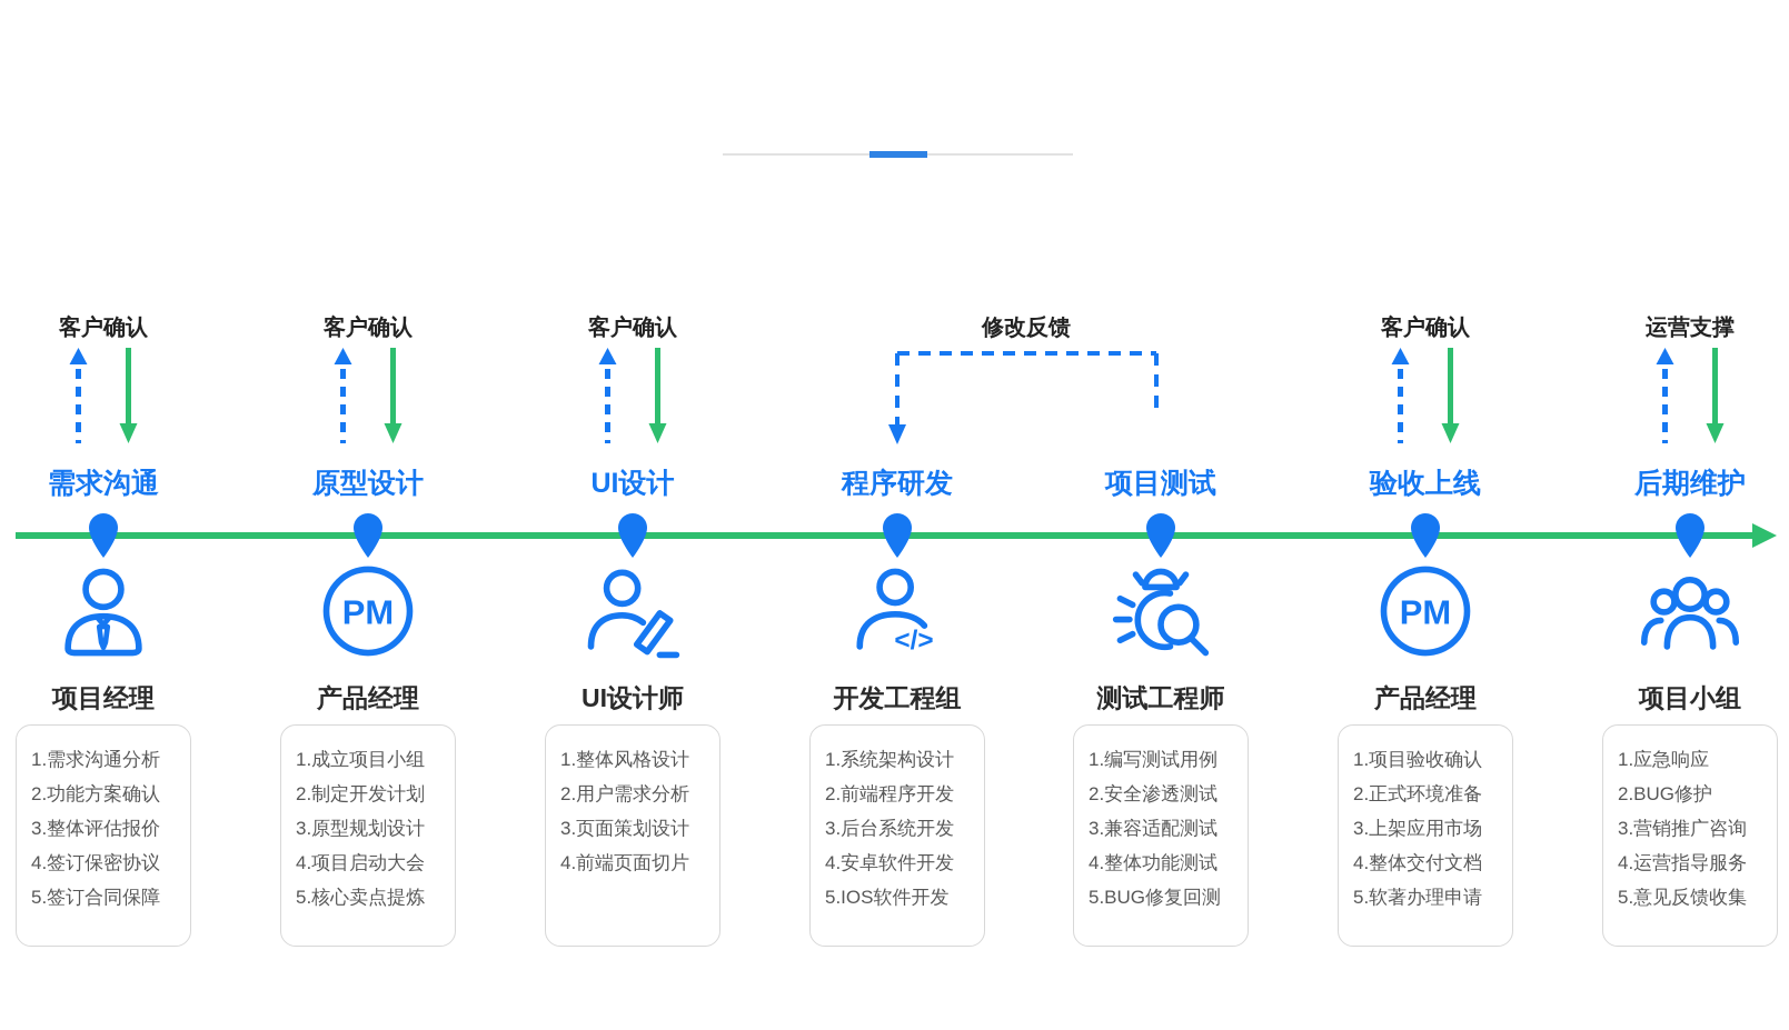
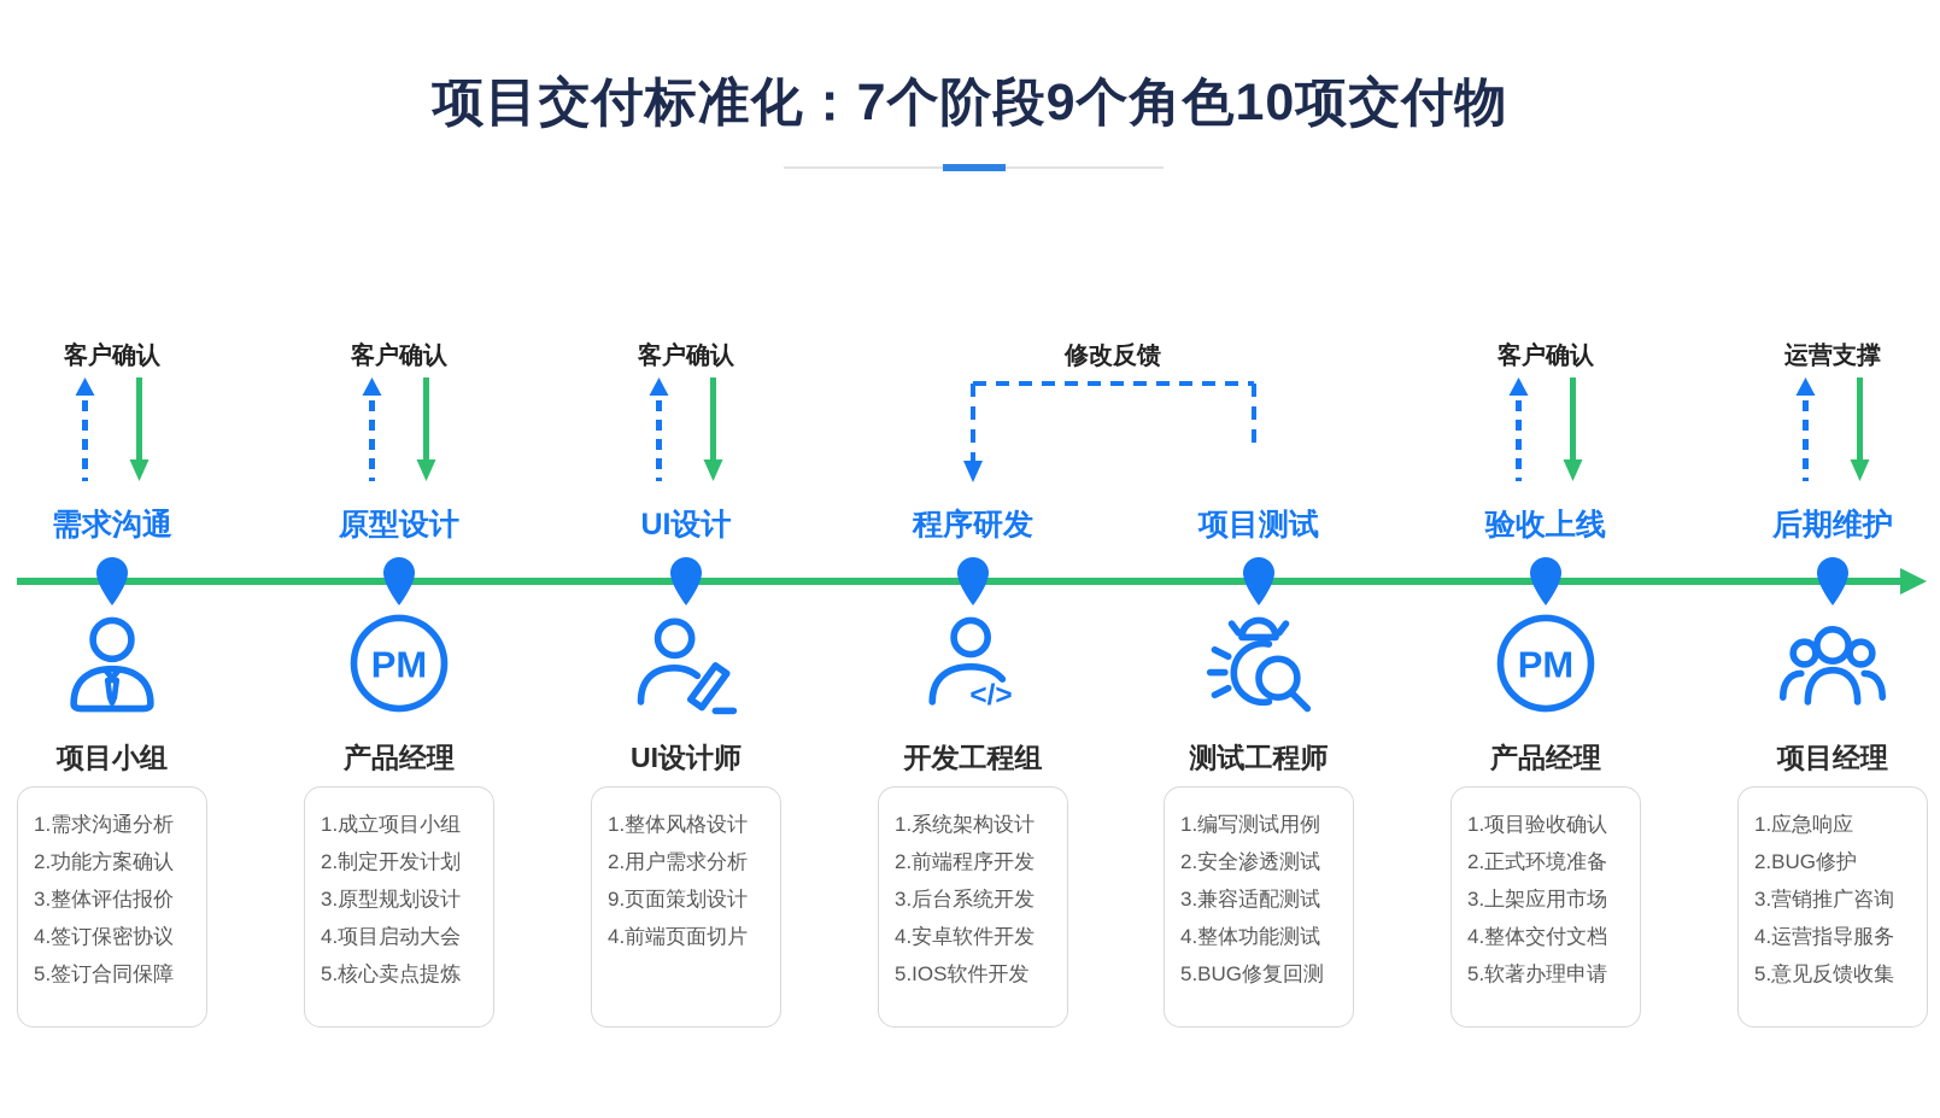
+ 项目交付标准化：7个阶段9个角色10项交付物
  修改反馈
  客户确认
  需求沟通
- 项目经理
+ 项目小组
  1.需求沟通分析
  2.功能方案确认
  3.整体评估报价
  4.签订保密协议
  5.签订合同保障
  客户确认
  原型设计
  PM
  产品经理
  1.成立项目小组
  2.制定开发计划
  3.原型规划设计
  4.项目启动大会
  5.核心卖点提炼
  客户确认
  UI设计
  UI设计师
  1.整体风格设计
  2.用户需求分析
- 3.页面策划设计
+ 9.页面策划设计
  4.前端页面切片
  程序研发
  </>
  开发工程组
  1.系统架构设计
  2.前端程序开发
  3.后台系统开发
  4.安卓软件开发
  5.IOS软件开发
  项目测试
  测试工程师
  1.编写测试用例
  2.安全渗透测试
  3.兼容适配测试
  4.整体功能测试
  5.BUG修复回测
  客户确认
  验收上线
  PM
  产品经理
  1.项目验收确认
  2.正式环境准备
  3.上架应用市场
  4.整体交付文档
  5.软著办理申请
  运营支撑
  后期维护
- 项目小组
+ 项目经理
  1.应急响应
  2.BUG修护
  3.营销推广咨询
  4.运营指导服务
  5.意见反馈收集
